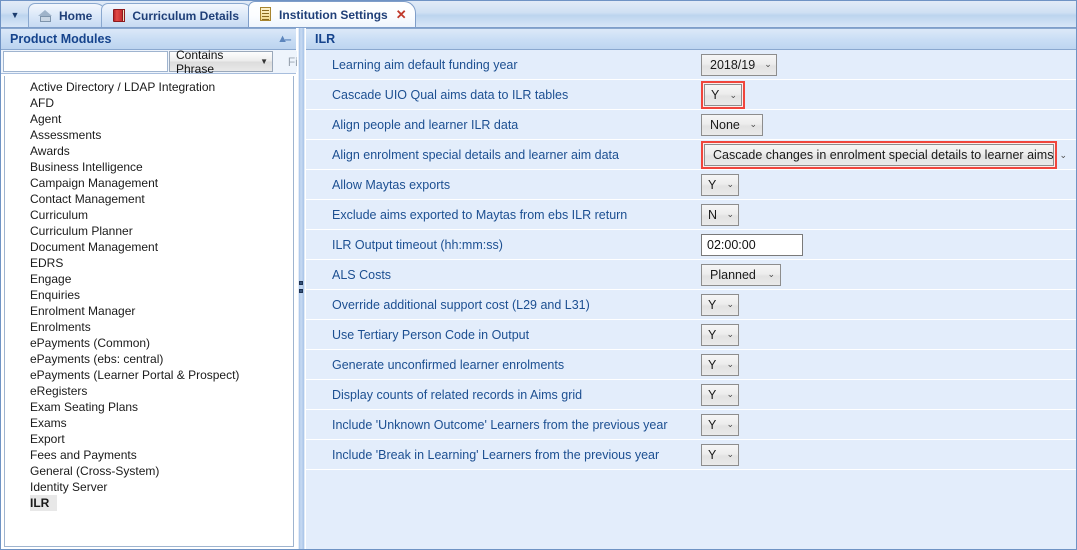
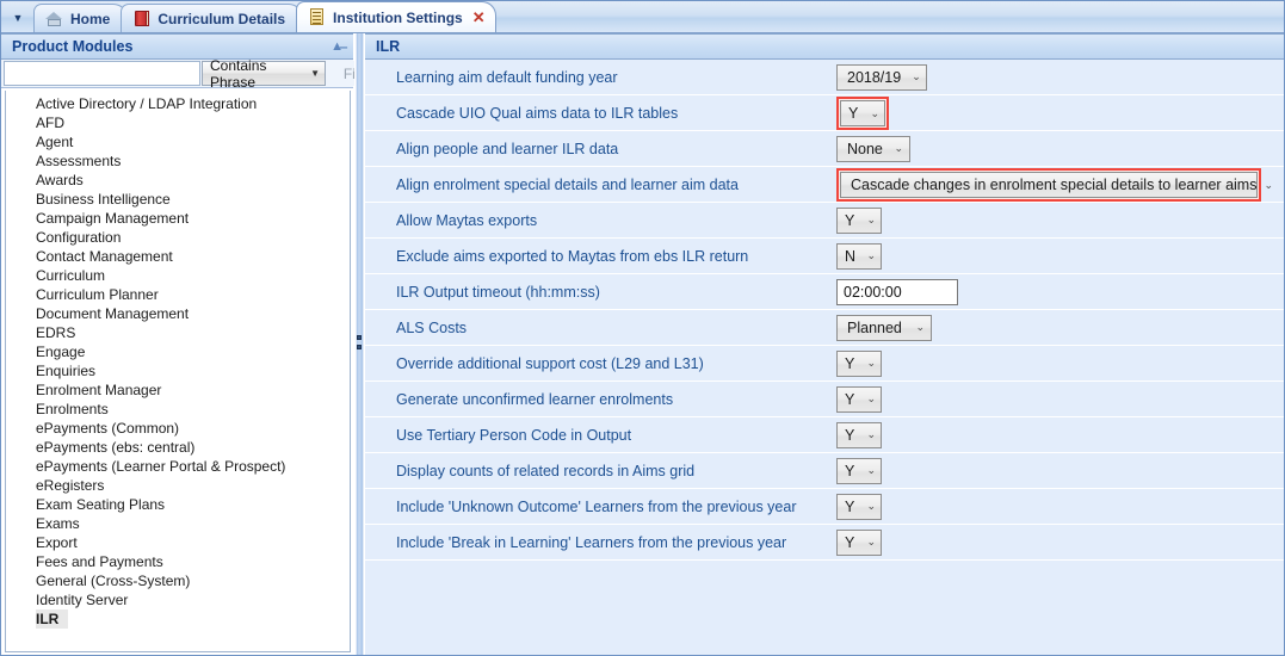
  ▼
  Home
  Curriculum Details
  Institution Settings
  ✕
  Product Modules
  ▲̶
  Contains Phrase
  ▼
  Active Directory / LDAP Integration
  AFD
  Agent
  Assessments
  Awards
  Business Intelligence
  Campaign Management
+ Configuration
  Contact Management
  Curriculum
  Curriculum Planner
  Document Management
  EDRS
  Engage
  Enquiries
  Enrolment Manager
  Enrolments
  ePayments (Common)
  ePayments (ebs: central)
  ePayments (Learner Portal & Prospect)
  eRegisters
  Exam Seating Plans
  Exams
  Export
  Fees and Payments
  General (Cross-System)
  Identity Server
  ILR
  ILR
  Learning aim default funding year
  2018/19
  ⌄
  Cascade UIO Qual aims data to ILR tables
  Y
  ⌄
  Align people and learner ILR data
  None
  ⌄
  Align enrolment special details and learner aim data
  Cascade changes in enrolment special details to learner aims
  ⌄
  Allow Maytas exports
  Y
  ⌄
  Exclude aims exported to Maytas from ebs ILR return
  N
  ⌄
  ILR Output timeout (hh:mm:ss)
  02:00:00
  ALS Costs
  Planned
  ⌄
  Override additional support cost (L29 and L31)
  Y
  ⌄
- Use Tertiary Person Code in Output
+ Generate unconfirmed learner enrolments
  Y
  ⌄
- Generate unconfirmed learner enrolments
+ Use Tertiary Person Code in Output
  Y
  ⌄
  Display counts of related records in Aims grid
  Y
  ⌄
  Include 'Unknown Outcome' Learners from the previous year
  Y
  ⌄
  Include 'Break in Learning' Learners from the previous year
  Y
  ⌄
